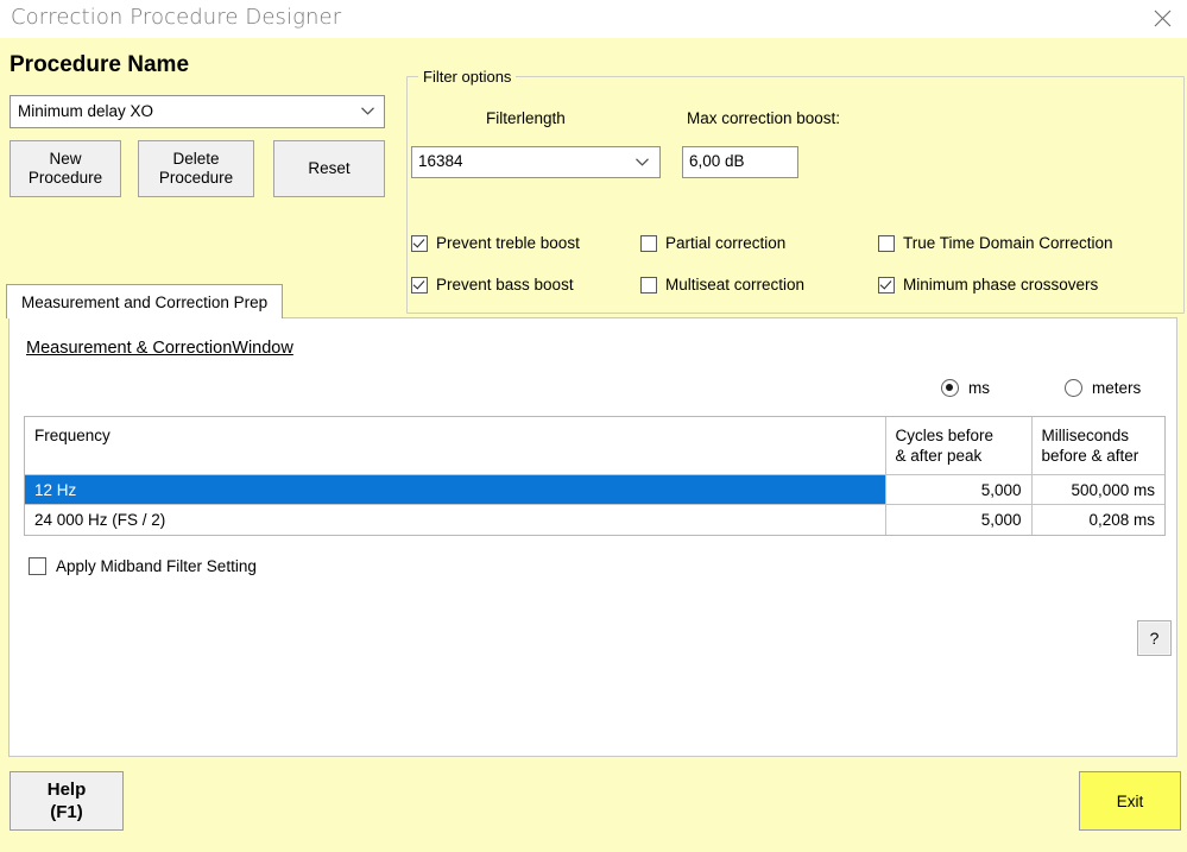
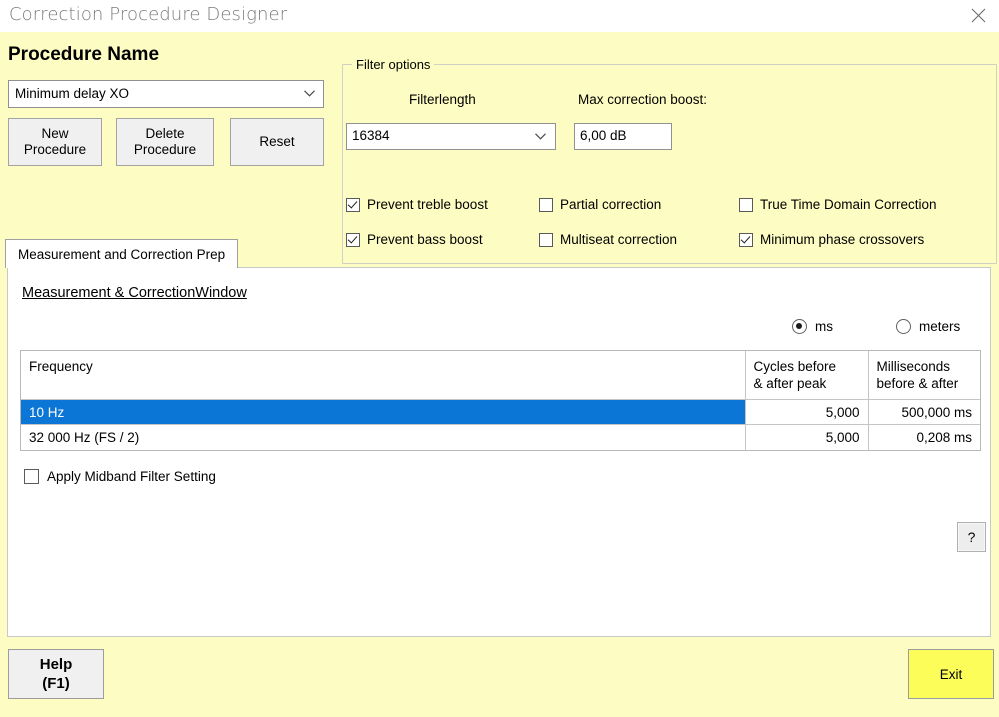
  Correction Procedure Designer
  Procedure Name
  Minimum delay XO
  New
  Procedure
  Delete
  Procedure
  Reset
  Filter options
  Filterlength
  Max correction boost:
  16384
  6,00 dB
  Prevent treble boost
  Prevent bass boost
  Partial correction
  Multiseat correction
  True Time Domain Correction
  Minimum phase crossovers
  Measurement and Correction Prep
  Measurement & CorrectionWindow
  ms
  meters
  Frequency	Cycles before & after peak	Milliseconds before & after
- 12 Hz	5,000	500,000 ms
+ 10 Hz	5,000	500,000 ms
- 24 000 Hz (FS / 2)	5,000	0,208 ms
+ 32 000 Hz (FS / 2)	5,000	0,208 ms
  Apply Midband Filter Setting
  ?
  Help
  (F1)
  Exit
